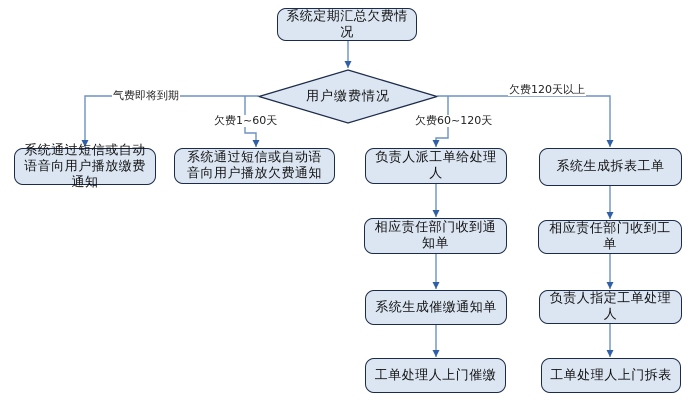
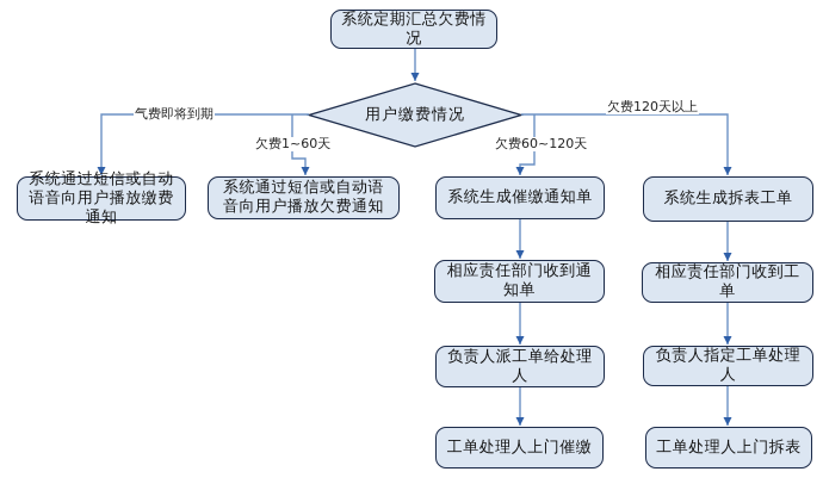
  系统定期汇总欠费情况
  用户缴费情况
  系统通过短信或自动语音向用户播放缴费通知
  系统通过短信或自动语音向用户播放欠费通知
- 负责人派工单给处理人
+ 系统生成催缴通知单
  相应责任部门收到通知单
- 系统生成催缴通知单
+ 负责人派工单给处理人
  工单处理人上门催缴
  系统生成拆表工单
  相应责任部门收到工单
  负责人指定工单处理人
  工单处理人上门拆表
  气费即将到期
  欠费1~60天
  欠费60~120天
  欠费120天以上
